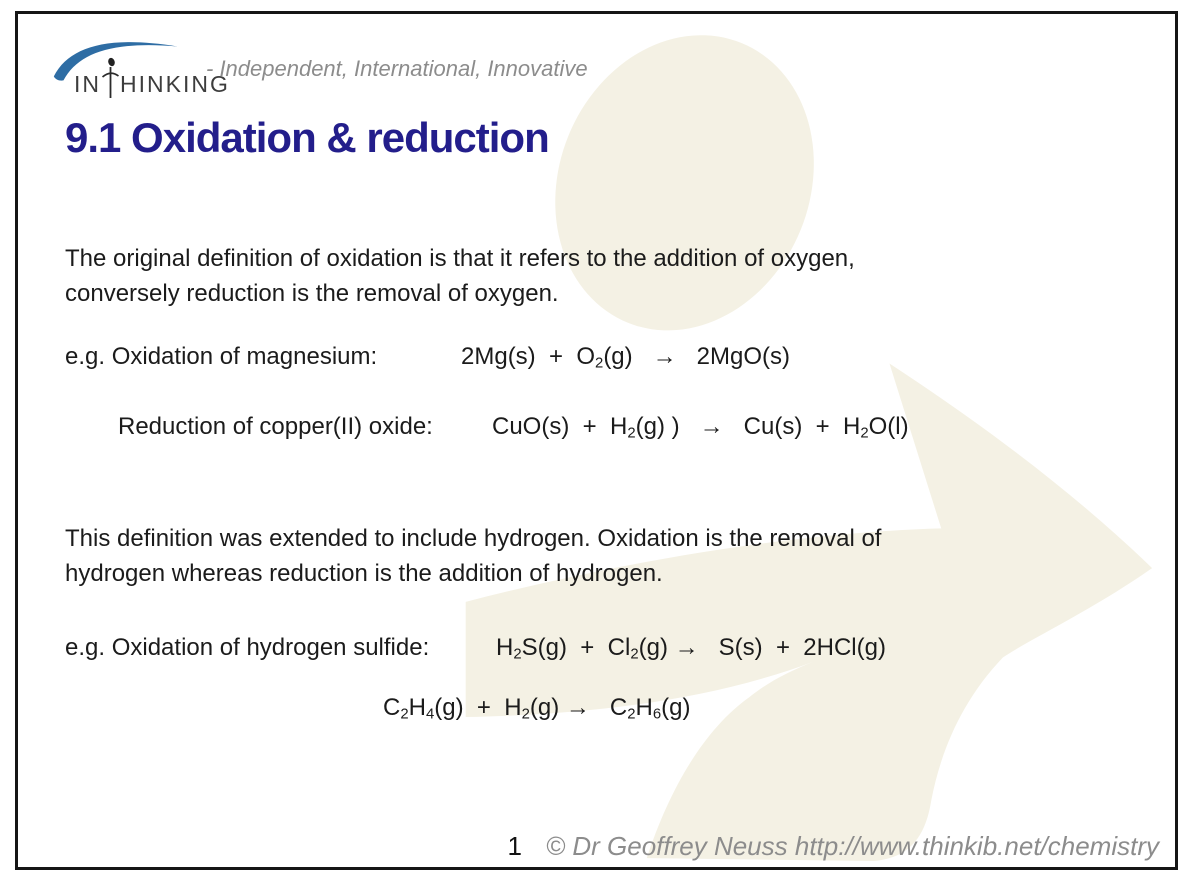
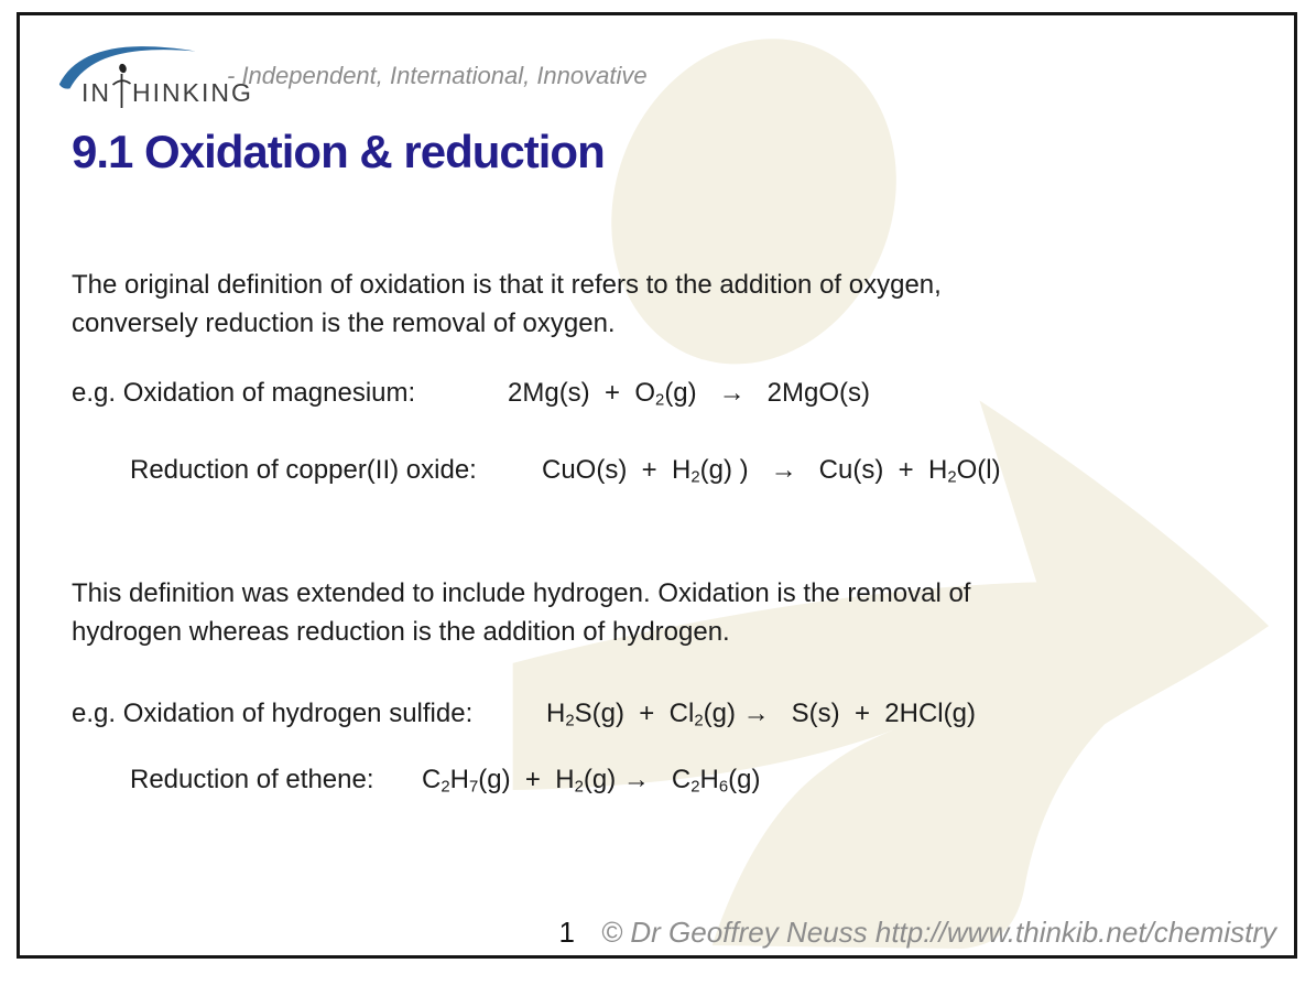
  IN
  HINKING
  - Independent, International, Innovative
  9.1 Oxidation & reduction
  The original definition of oxidation is that it refers to the addition of oxygen,
  conversely reduction is the removal of oxygen.
  e.g. Oxidation of magnesium:
  2Mg(s) + O2(g) → 2MgO(s)
  Reduction of copper(II) oxide:
  CuO(s) + H2(g) ) → Cu(s) + H2O(l)
  This definition was extended to include hydrogen. Oxidation is the removal of
  hydrogen whereas reduction is the addition of hydrogen.
  e.g. Oxidation of hydrogen sulfide:
  H2S(g) + Cl2(g) → S(s) + 2HCl(g)
+ Reduction of ethene:
- C2H4(g) + H2(g) → C2H6(g)
+ C2H7(g) + H2(g) → C2H6(g)
  1
  © Dr Geoffrey Neuss http://www.thinkib.net/chemistry
